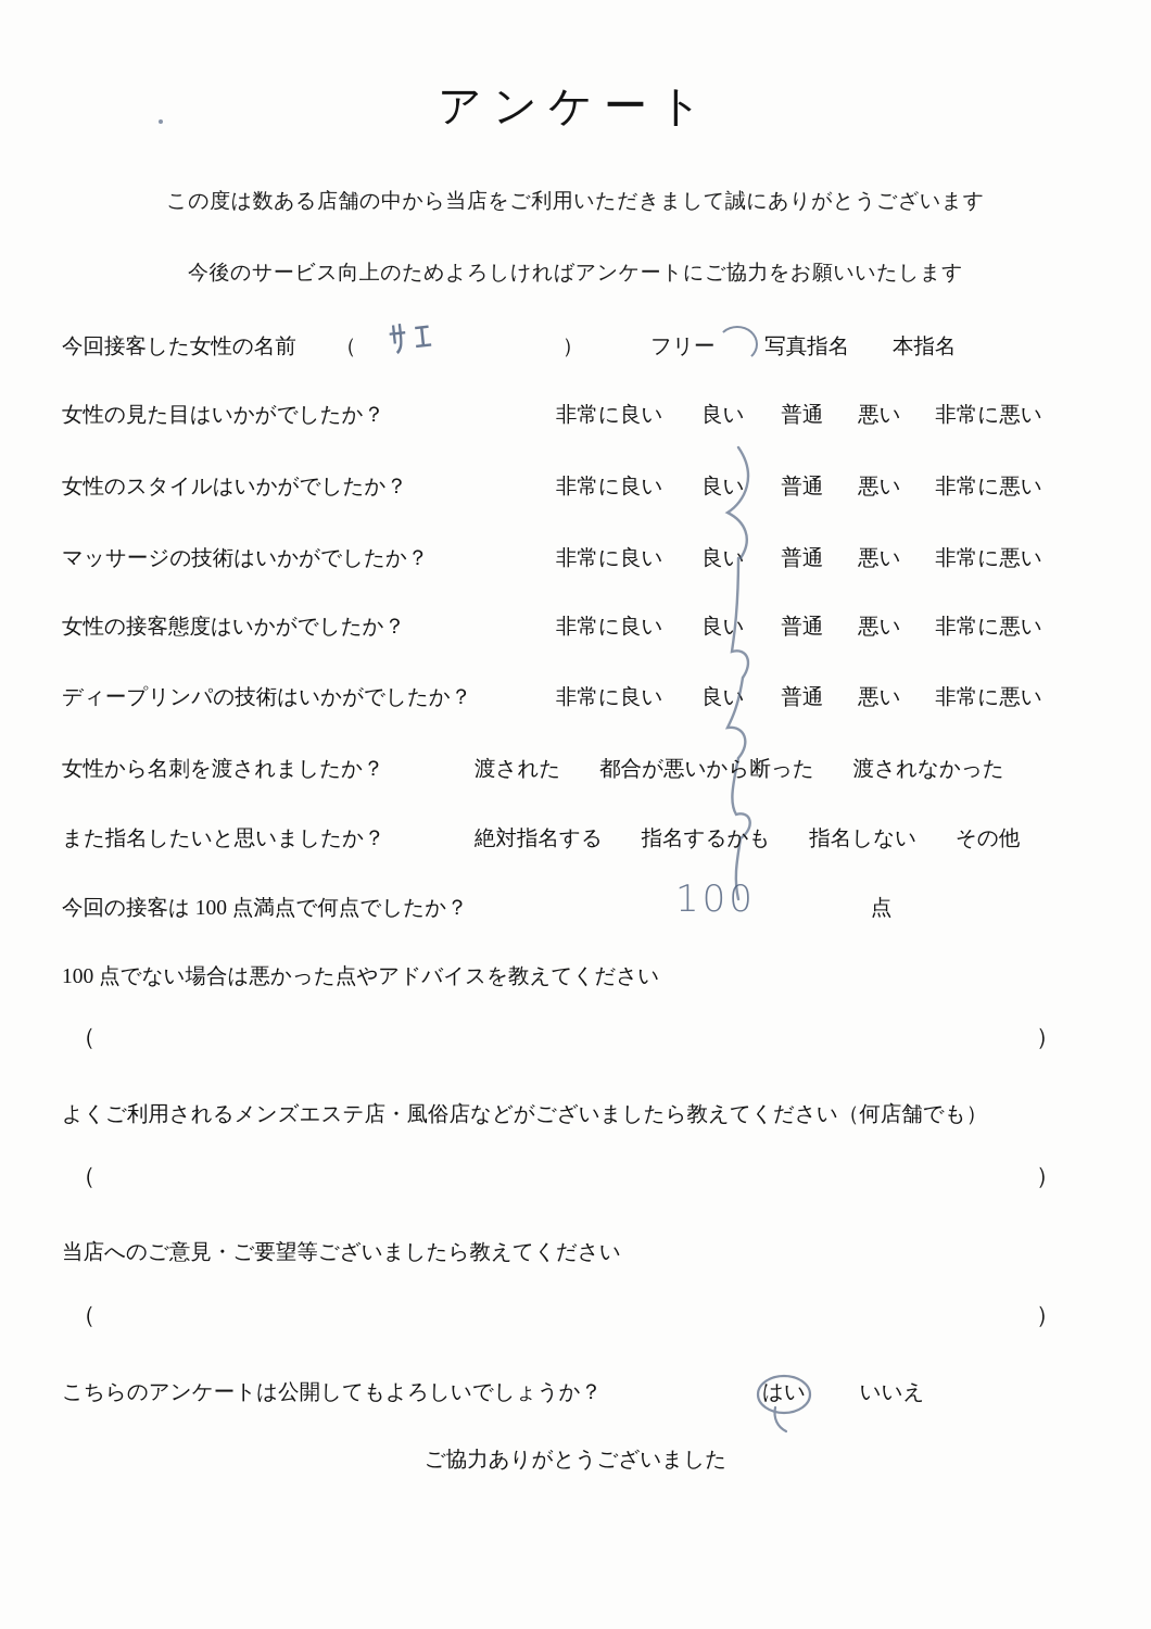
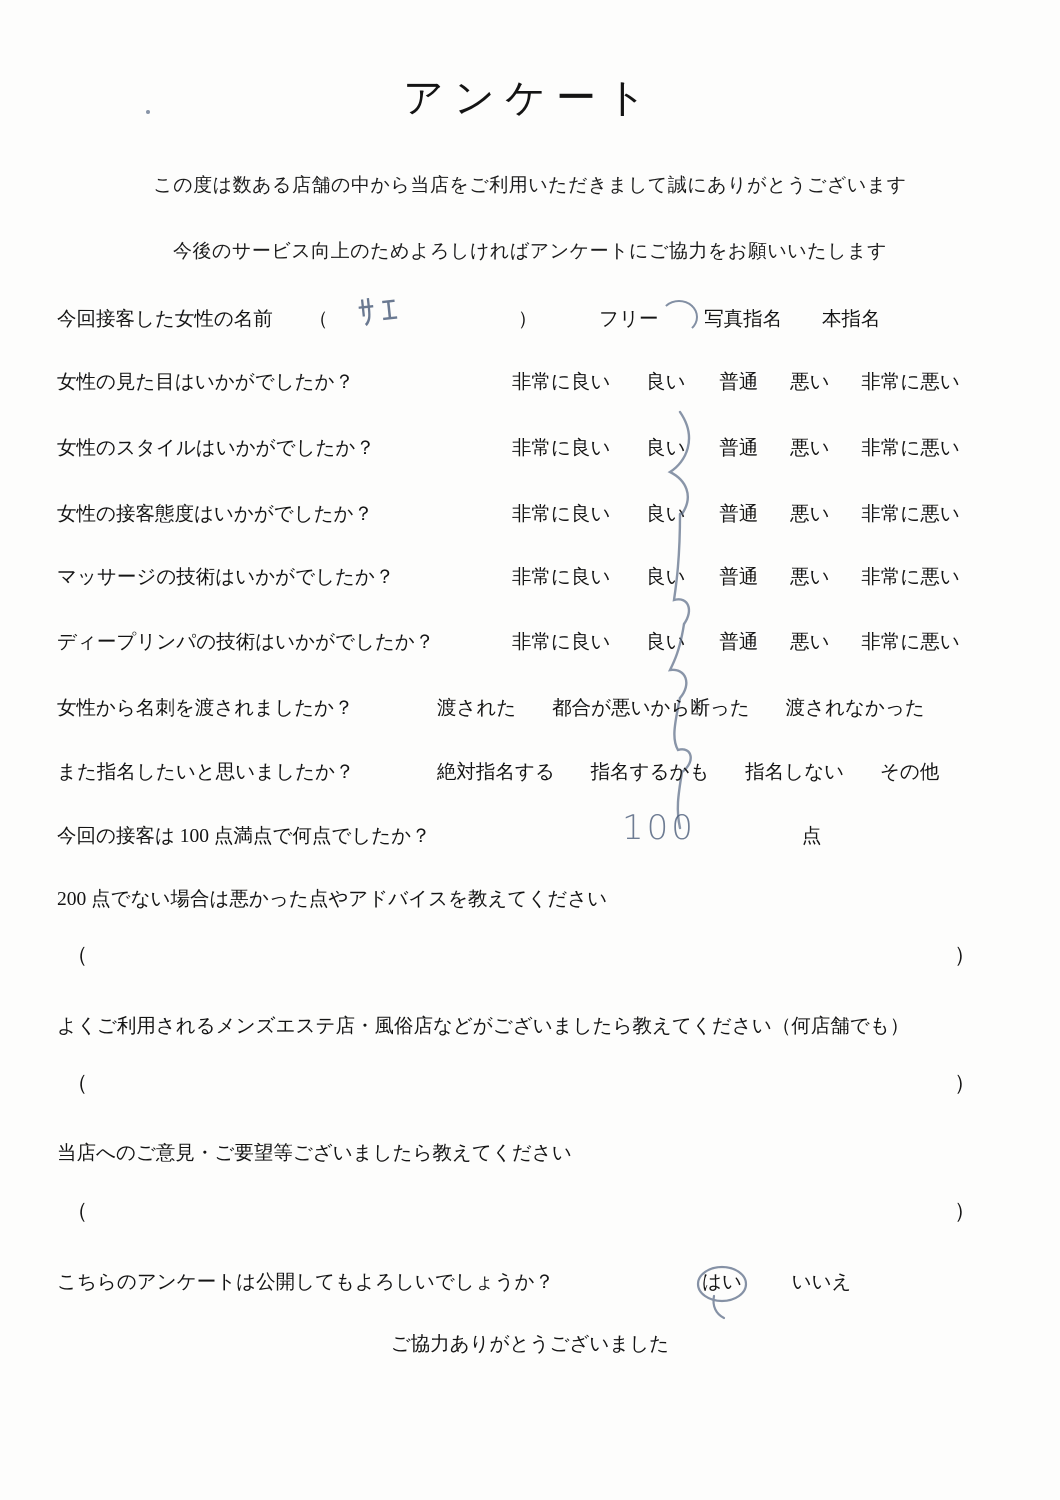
  アンケート
  この度は数ある店舗の中から当店をご利用いただきまして誠にありがとうございます
  今後のサービス向上のためよろしければアンケートにご協力をお願いいたします
  今回接客した女性の名前 （ ） フリー 写真指名 本指名
  女性の見た目はいかがでしたか？
  非常に良い 良い 普通 悪い 非常に悪い
  女性のスタイルはいかがでしたか？
  非常に良い 良い 普通 悪い 非常に悪い
- マッサージの技術はいかがでしたか？
+ 女性の接客態度はいかがでしたか？
  非常に良い 良い 普通 悪い 非常に悪い
- 女性の接客態度はいかがでしたか？
+ マッサージの技術はいかがでしたか？
  非常に良い 良い 普通 悪い 非常に悪い
  ディープリンパの技術はいかがでしたか？
  非常に良い 良い 普通 悪い 非常に悪い
  女性から名刺を渡されましたか？
  渡された 都合が悪いから断った 渡されなかった
  また指名したいと思いましたか？
  絶対指名する 指名するかも 指名しない その他
  今回の接客は 100 点満点で何点でしたか？
  点
  100
- 100 点でない場合は悪かった点やアドバイスを教えてください
+ 200 点でない場合は悪かった点やアドバイスを教えてください
  （
  ）
  よくご利用されるメンズエステ店・風俗店などがございましたら教えてください（何店舗でも）
  （
  ）
  当店へのご意見・ご要望等ございましたら教えてください
  （
  ）
  こちらのアンケートは公開してもよろしいでしょうか？
  はい いいえ
  ご協力ありがとうございました
